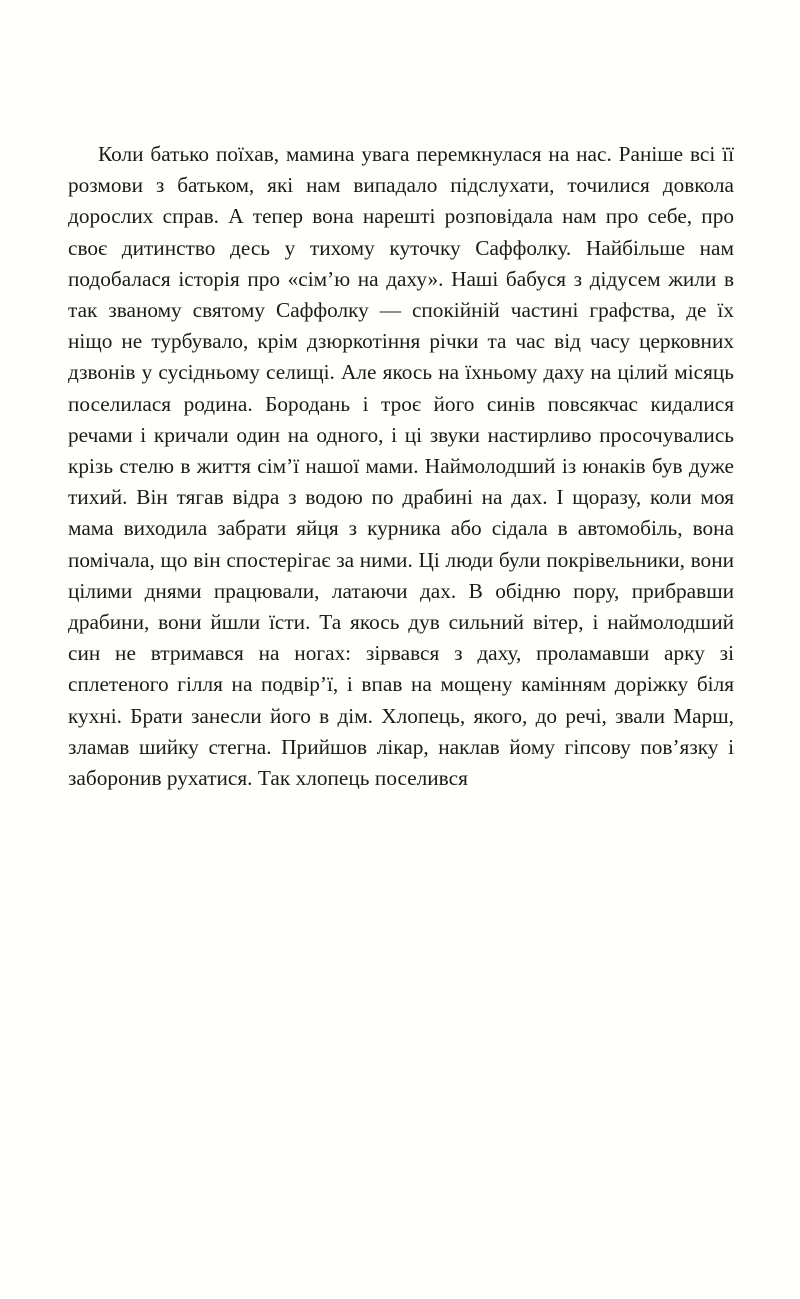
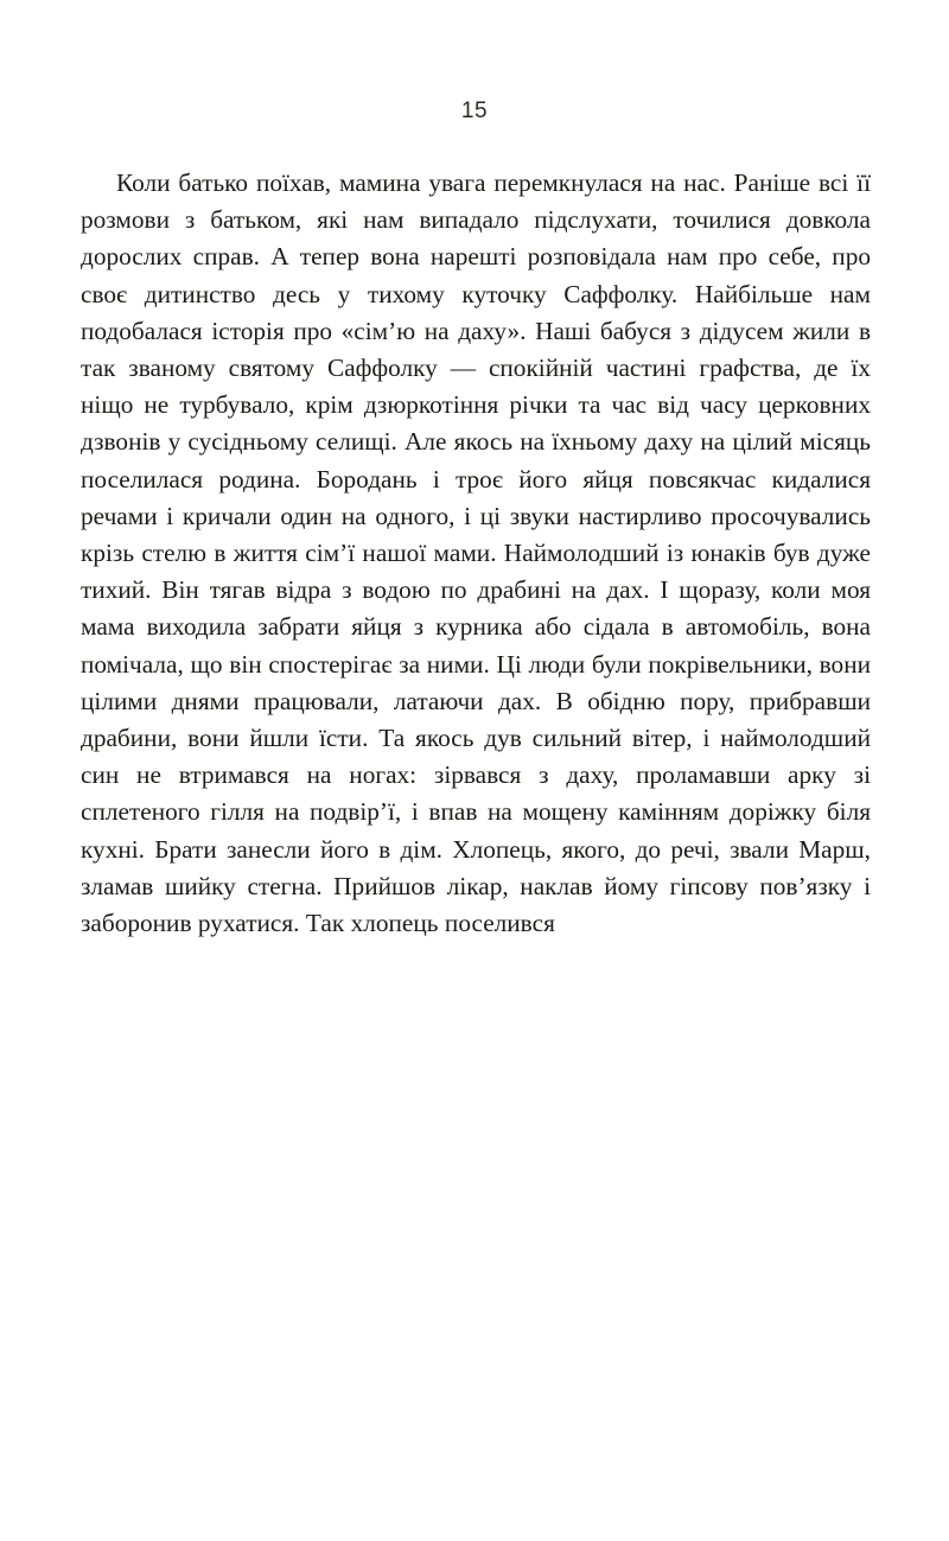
+ 15
- Коли батько поїхав, мамина увага перемкнулася на нас. Раніше всі її розмови з батьком, які нам випадало підслухати, точилися довкола дорослих справ. А тепер вона нарешті розповідала нам про себе, про своє дитинство десь у тихому куточку Саффолку. Найбільше нам подобалася історія про «сім’ю на даху». Наші бабуся з дідусем жили в так званому святому Саффолку — спокійній частині графства, де їх ніщо не турбувало, крім дзюркотіння річки та час від часу церковних дзвонів у сусідньому селищі. Але якось на їхньому даху на цілий місяць поселилася родина. Бородань і троє його синів повсякчас кидалися речами і кричали один на одного, і ці звуки настирливо просочувались крізь стелю в життя сім’ї нашої мами. Наймолодший із юнаків був дуже тихий. Він тягав відра з водою по драбині на дах. І щоразу, коли моя мама виходила забрати яйця з курника або сідала в автомобіль, вона помічала, що він спостерігає за ними. Ці люди були покрівельники, вони цілими днями працювали, латаючи дах. В обідню пору, прибравши драбини, вони йшли їсти. Та якось дув сильний вітер, і наймолодший син не втримався на ногах: зірвався з даху, проламавши арку зі сплетеного гілля на подвір’ї, і впав на мощену камінням доріжку біля кухні. Брати занесли його в дім. Хлопець, якого, до речі, звали Марш, зламав шийку стегна. Прийшов лікар, наклав йому гіпсову пов’язку і заборонив рухатися. Так хлопець поселився
+ Коли батько поїхав, мамина увага перемкнулася на нас. Раніше всі її розмови з батьком, які нам випадало підслухати, точилися довкола дорослих справ. А тепер вона нарешті розповідала нам про себе, про своє дитинство десь у тихому куточку Саффолку. Найбільше нам подобалася історія про «сім’ю на даху». Наші бабуся з дідусем жили в так званому святому Саффолку — спокійній частині графства, де їх ніщо не турбувало, крім дзюркотіння річки та час від часу церковних дзвонів у сусідньому селищі. Але якось на їхньому даху на цілий місяць поселилася родина. Бородань і троє його яйця повсякчас кидалися речами і кричали один на одного, і ці звуки настирливо просочувались крізь стелю в життя сім’ї нашої мами. Наймолодший із юнаків був дуже тихий. Він тягав відра з водою по драбині на дах. І щоразу, коли моя мама виходила забрати яйця з курника або сідала в автомобіль, вона помічала, що він спостерігає за ними. Ці люди були покрівельники, вони цілими днями працювали, латаючи дах. В обідню пору, прибравши драбини, вони йшли їсти. Та якось дув сильний вітер, і наймолодший син не втримався на ногах: зірвався з даху, проламавши арку зі сплетеного гілля на подвір’ї, і впав на мощену камінням доріжку біля кухні. Брати занесли його в дім. Хлопець, якого, до речі, звали Марш, зламав шийку стегна. Прийшов лікар, наклав йому гіпсову пов’язку і заборонив рухатися. Так хлопець поселився
